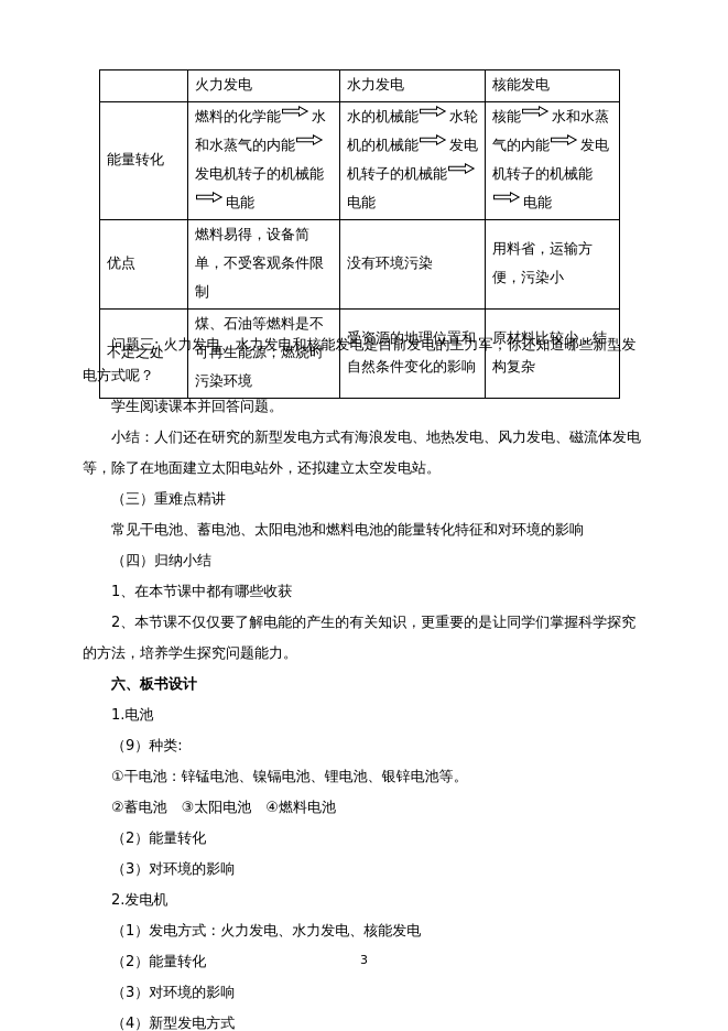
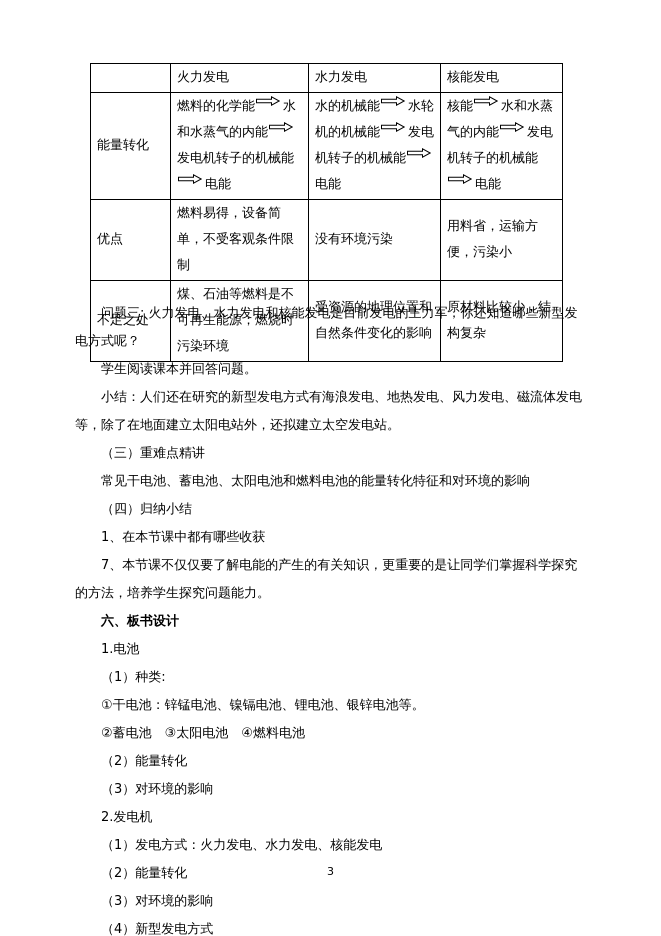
  	火力发电	水力发电	核能发电
  能量转化	燃料的化学能 水和水蒸气的内能发电机转子的机械能电能	水的机械能 水轮机的机械能 发电机转子的机械能电能	核能 水和水蒸气的内能 发电机转子的机械能电能
  优点	燃料易得，设备简单，不受客观条件限制	没有环境污染	用料省，运输方便，污染小
  不足之处	煤、石油等燃料是不可再生能源；燃烧时污染环境	受资源的地理位置和自然条件变化的影响	原材料比较少，结构复杂
  问题三: 火力发电、水力发电和核能发电是目前发电的主力军，你还知道哪些新型发电方式呢？
  学生阅读课本并回答问题。
  小结：人们还在研究的新型发电方式有海浪发电、地热发电、风力发电、磁流体发电等，除了在地面建立太阳电站外，还拟建立太空发电站。
  （三）重难点精讲
  常见干电池、蓄电池、太阳电池和燃料电池的能量转化特征和对环境的影响
  （四）归纳小结
  1、在本节课中都有哪些收获
- 2、本节课不仅仅要了解电能的产生的有关知识，更重要的是让同学们掌握科学探究的方法，培养学生探究问题能力。
+ 7、本节课不仅仅要了解电能的产生的有关知识，更重要的是让同学们掌握科学探究的方法，培养学生探究问题能力。
  六、板书设计
  1.电池
- （9）种类:
+ （1）种类:
  ①干电池：锌锰电池、镍镉电池、锂电池、银锌电池等。
  ②蓄电池 ③太阳电池 ④燃料电池
  （2）能量转化
  （3）对环境的影响
  2.发电机
  （1）发电方式：火力发电、水力发电、核能发电
  （2）能量转化
  （3）对环境的影响
  （4）新型发电方式
  3
